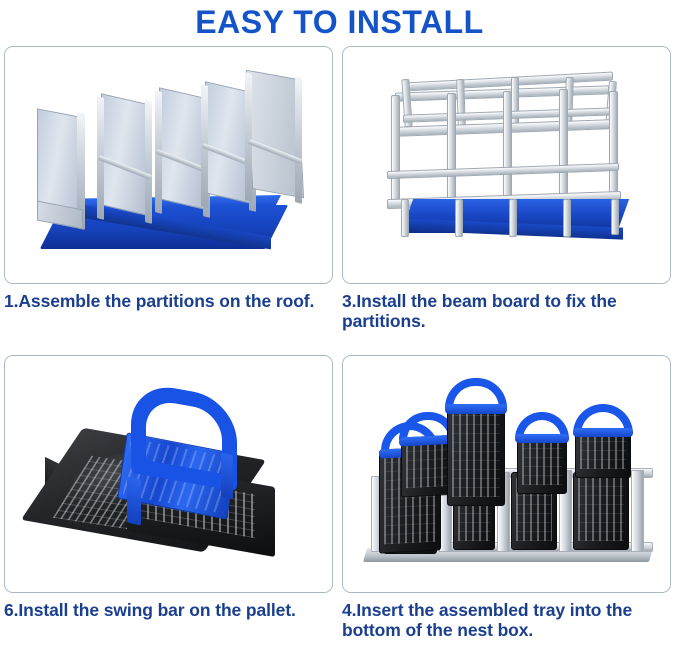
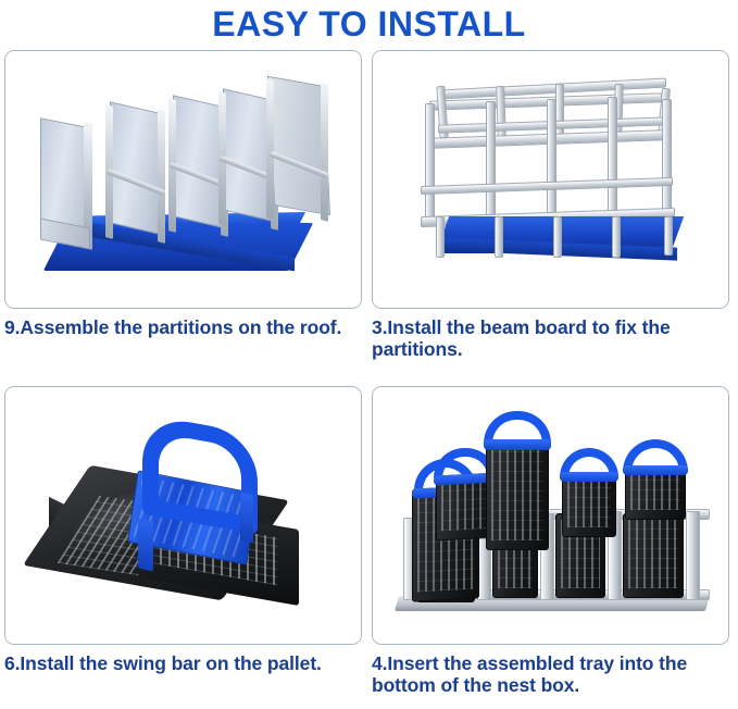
  EASY TO INSTALL
- 1.Assemble the partitions on the roof.
+ 9.Assemble the partitions on the roof.
  3.Install the beam board to fix the partitions.
  6.Install the swing bar on the pallet.
  4.Insert the assembled tray into the bottom of the nest box.
